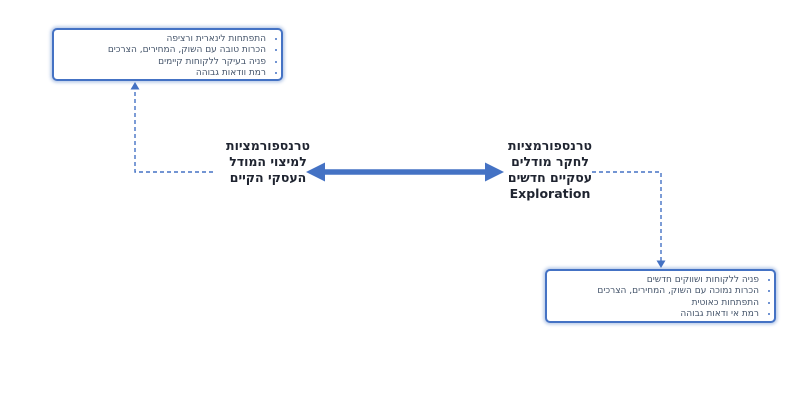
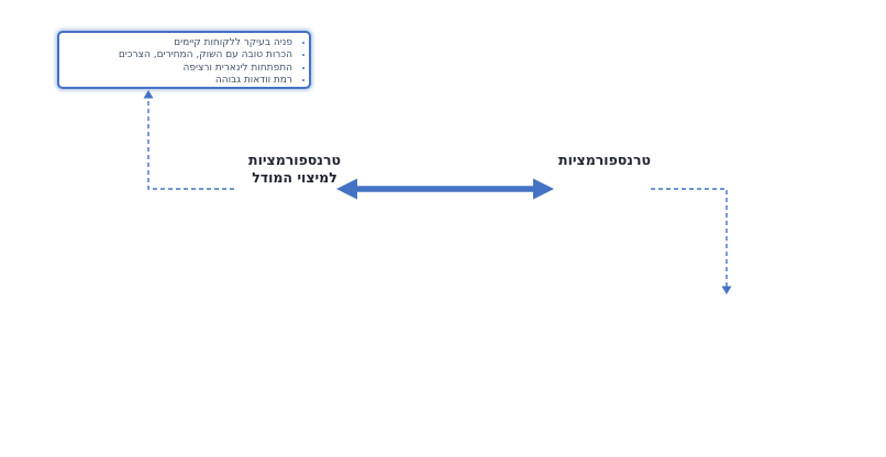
- התפתחות לינארית ורציפה
+ פניה בעיקר ללקוחות קיימים
  הכרות טובה עם השוק, המחירים, הצרכים
- פניה בעיקר ללקוחות קיימים
+ התפתחות לינארית ורציפה
  רמת וודאות גבוהה
- פניה ללקוחות ושווקים חדשים
- הכרות נמוכה עם השוק, המחירים, הצרכים
- התפתחות כאוטית
- רמת אי ודאות גבוהה
  טרנספורמציות
  למיצוי המודל
- העסקי הקיים
  טרנספורמציות
- לחקר מודלים
- עסקיים חדשים
- Exploration
